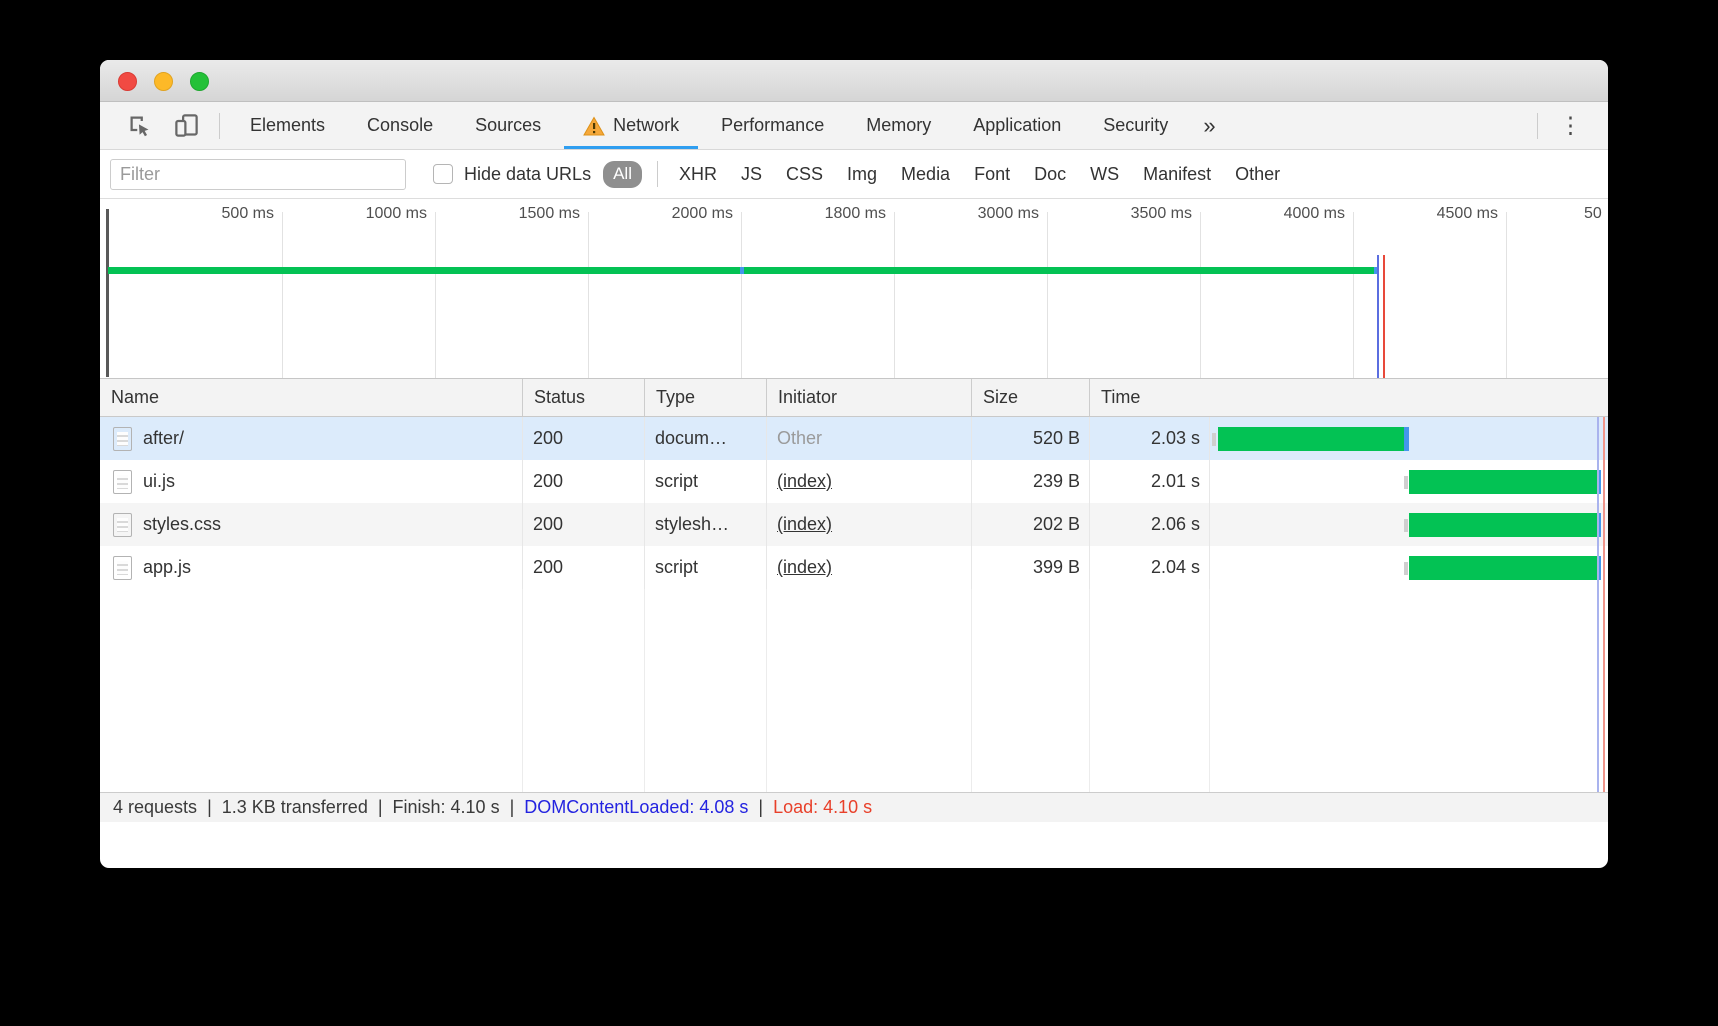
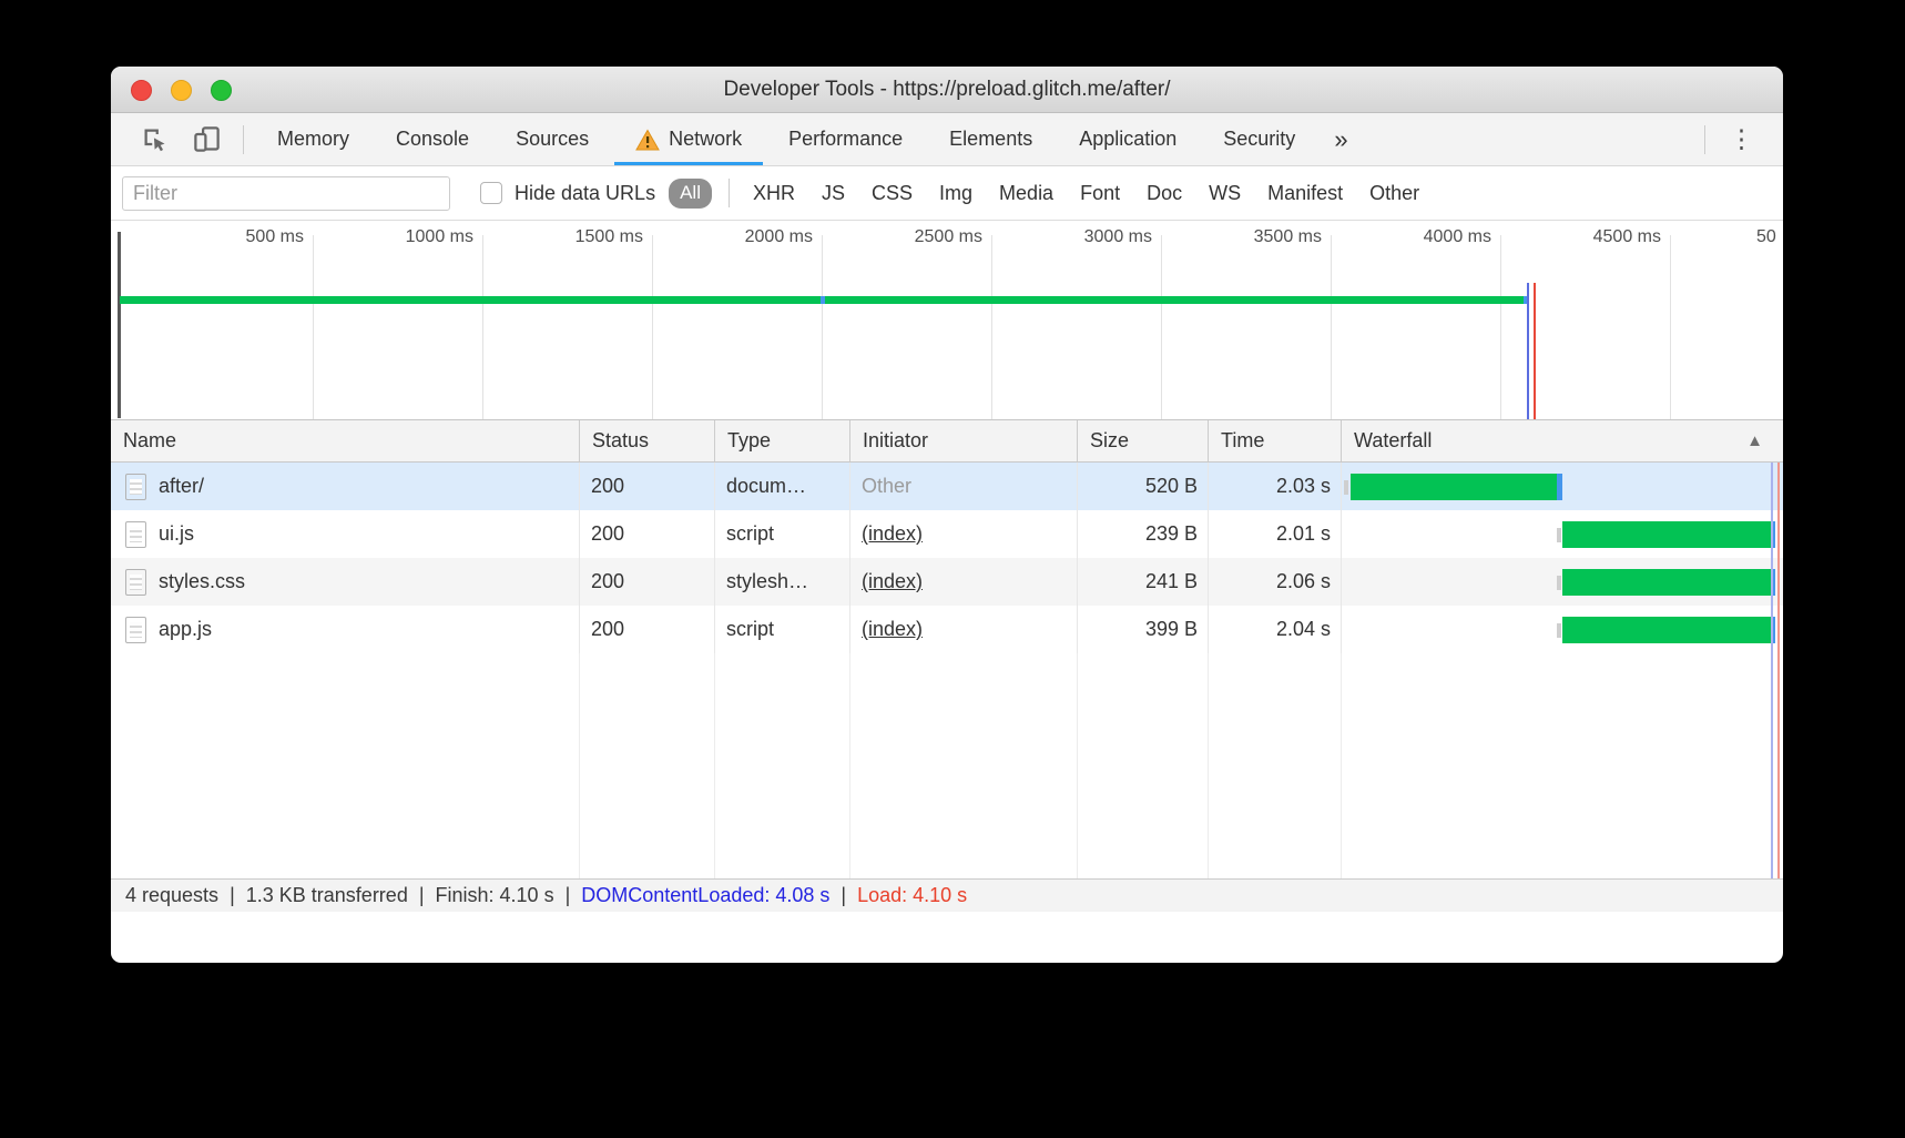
+ Developer Tools - https://preload.glitch.me/after/
- Elements
+ Memory
  Console
  Sources
  Network
  Performance
- Memory
+ Elements
  Application
  Security
  »
  ⋮
  Filter
  Hide data URLs
  All
  XHR
  JS
  CSS
  Img
  Media
  Font
  Doc
  WS
  Manifest
  Other
  500 ms
  1000 ms
  1500 ms
  2000 ms
- 1800 ms
+ 2500 ms
  3000 ms
  3500 ms
  4000 ms
  4500 ms
  50
  Name
  Status
  Type
  Initiator
  Size
  Time
+ Waterfall
+ ▲
  after/
  200
  docum…
  Other
  520 B
  2.03 s
  ui.js
  200
  script
  (index)
  239 B
  2.01 s
  styles.css
  200
  stylesh…
  (index)
- 202 B
+ 241 B
  2.06 s
  app.js
  200
  script
  (index)
  399 B
  2.04 s
  4 requests
  |
  1.3 KB transferred
  |
  Finish: 4.10 s
  |
  DOMContentLoaded: 4.08 s
  |
  Load: 4.10 s
